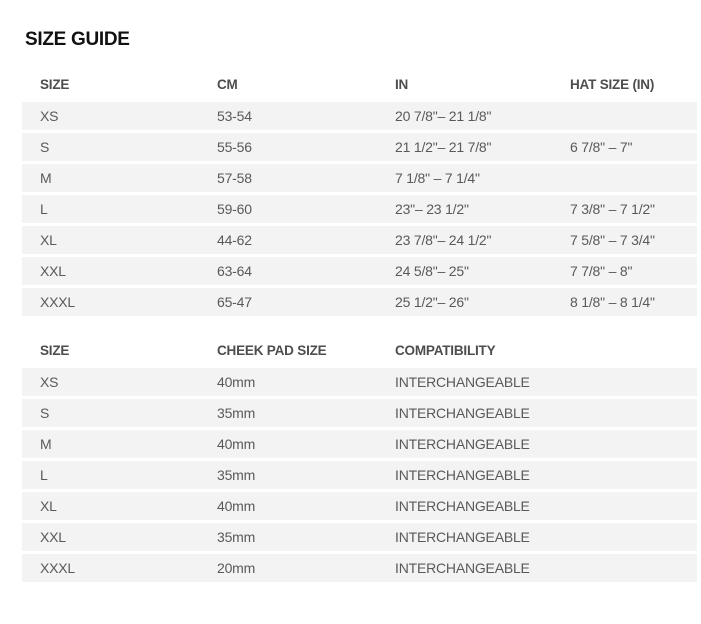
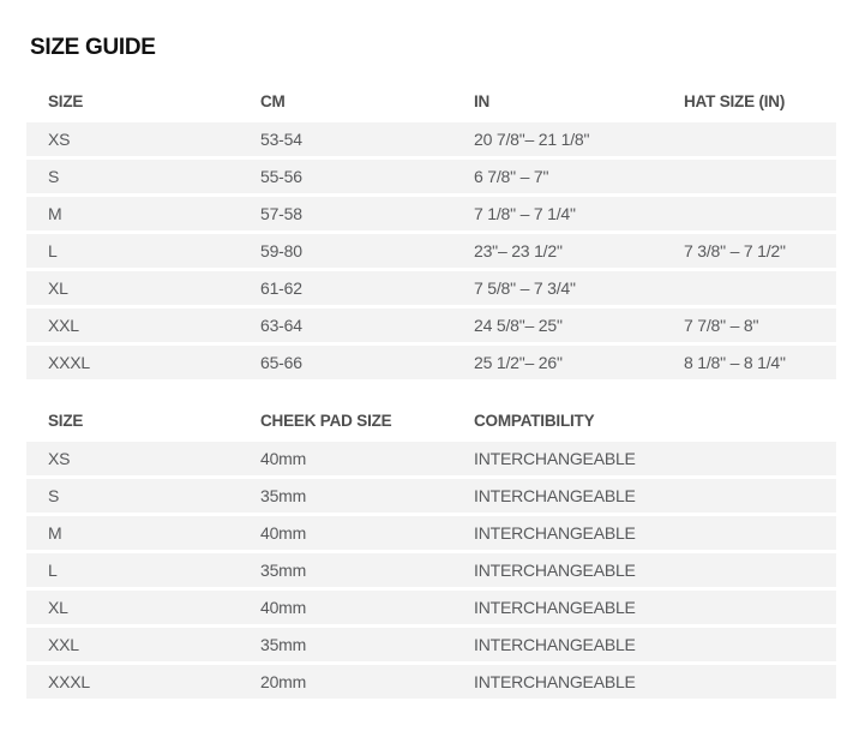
  SIZE GUIDE
  SIZE
  CM
  IN
  HAT SIZE (IN)
  XS
  53-54
  20 7/8"– 21 1/8"
  S
  55-56
- 21 1/2"– 21 7/8"
  6 7/8" – 7"
  M
  57-58
  7 1/8" – 7 1/4"
  L
- 59-60
+ 59-80
  23"– 23 1/2"
  7 3/8" – 7 1/2"
  XL
- 44-62
+ 61-62
- 23 7/8"– 24 1/2"
  7 5/8" – 7 3/4"
  XXL
  63-64
  24 5/8"– 25"
  7 7/8" – 8"
  XXXL
- 65-47
+ 65-66
  25 1/2"– 26"
  8 1/8" – 8 1/4"
  SIZE
  CHEEK PAD SIZE
  COMPATIBILITY
  XS
  40mm
  INTERCHANGEABLE
  S
  35mm
  INTERCHANGEABLE
  M
  40mm
  INTERCHANGEABLE
  L
  35mm
  INTERCHANGEABLE
  XL
  40mm
  INTERCHANGEABLE
  XXL
  35mm
  INTERCHANGEABLE
  XXXL
  20mm
  INTERCHANGEABLE
